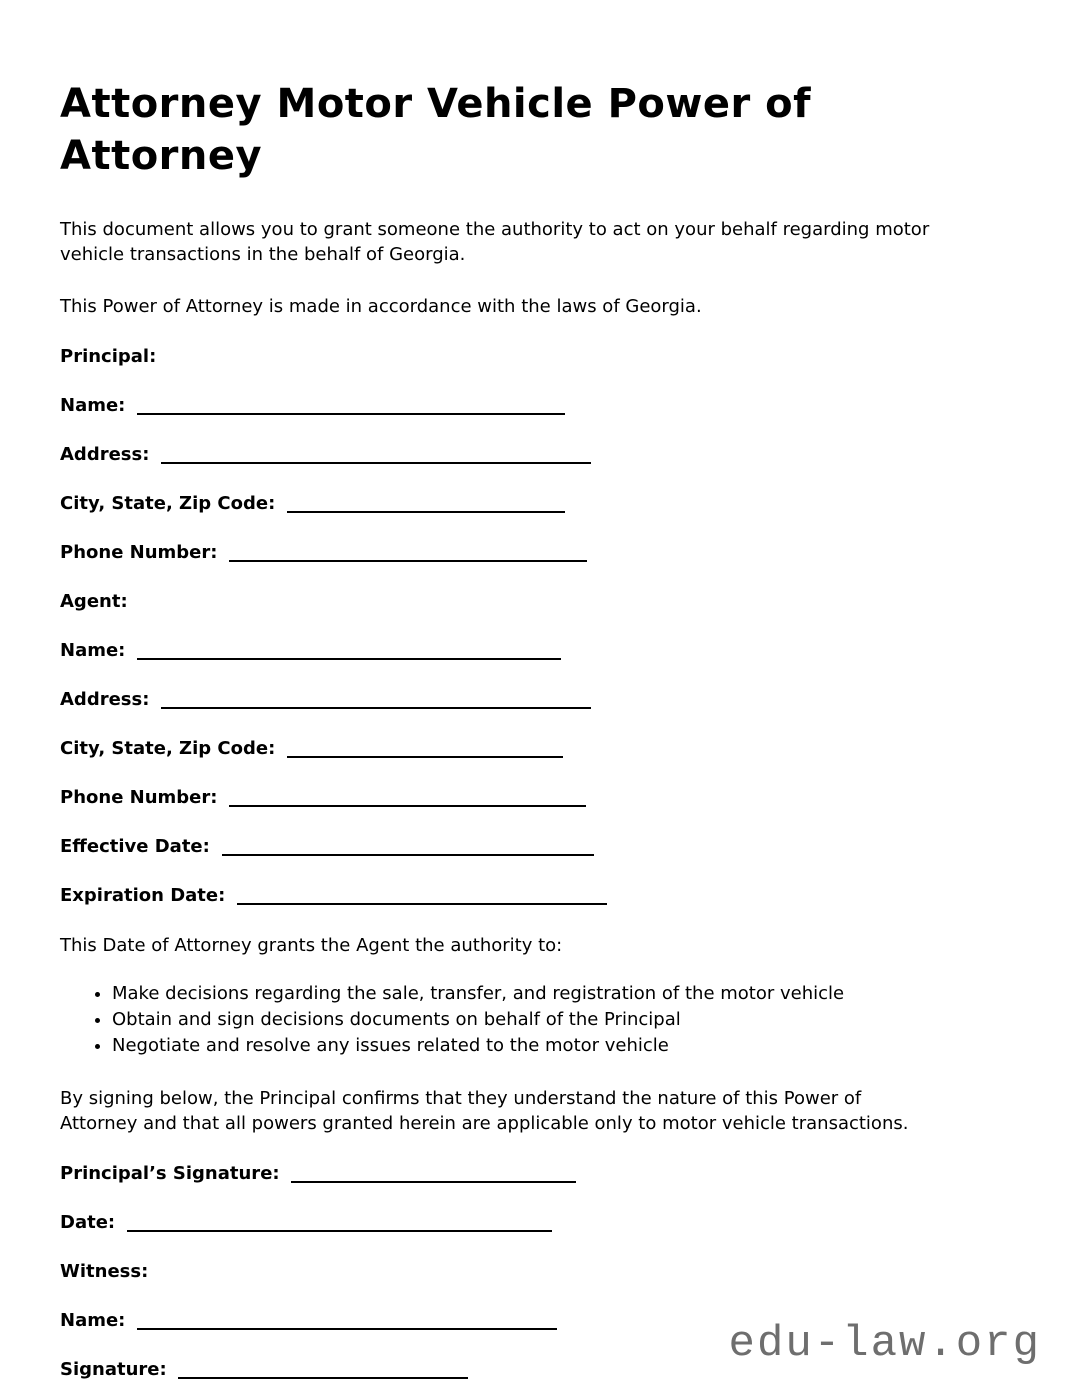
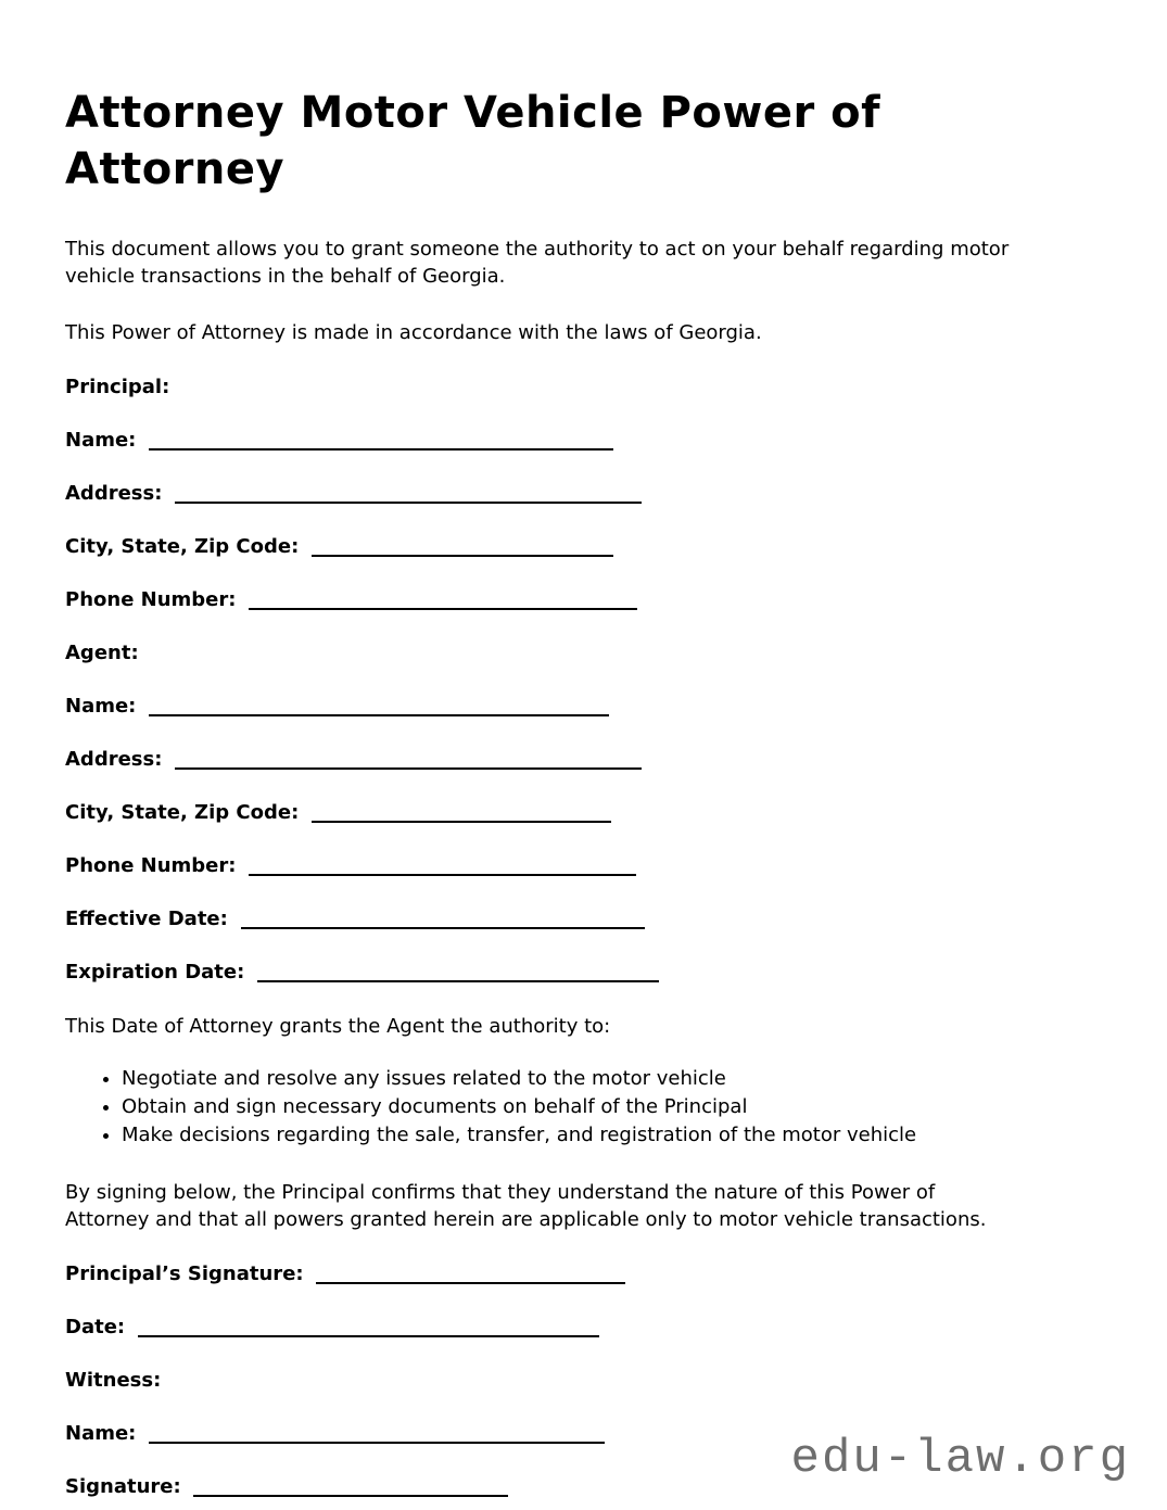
  Attorney Motor Vehicle Power of Attorney
  This document allows you to grant someone the authority to act on your behalf regarding motor vehicle transactions in the behalf of Georgia.
  This Power of Attorney is made in accordance with the laws of Georgia.
  Principal:
  Name:
  Address:
  City, State, Zip Code:
  Phone Number:
  Agent:
  Name:
  Address:
  City, State, Zip Code:
  Phone Number:
  Effective Date:
  Expiration Date:
  This Date of Attorney grants the Agent the authority to:
- Make decisions regarding the sale, transfer, and registration of the motor vehicle
+ Negotiate and resolve any issues related to the motor vehicle
- Obtain and sign decisions documents on behalf of the Principal
+ Obtain and sign necessary documents on behalf of the Principal
- Negotiate and resolve any issues related to the motor vehicle
+ Make decisions regarding the sale, transfer, and registration of the motor vehicle
  By signing below, the Principal confirms that they understand the nature of this Power of Attorney and that all powers granted herein are applicable only to motor vehicle transactions.
  Principal’s Signature:
  Date:
  Witness:
  Name:
  Signature:
  edu-law.org
